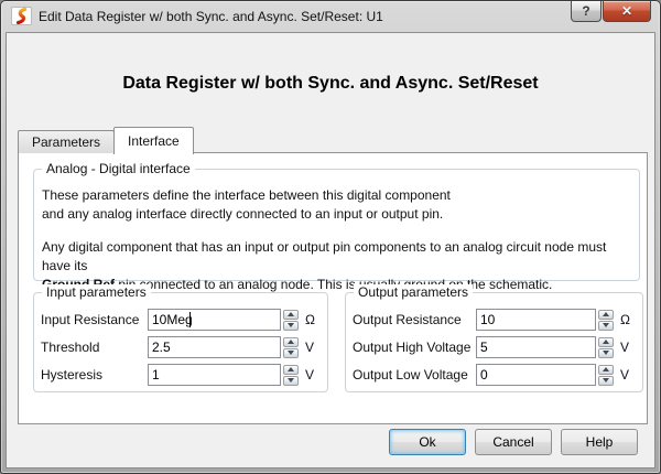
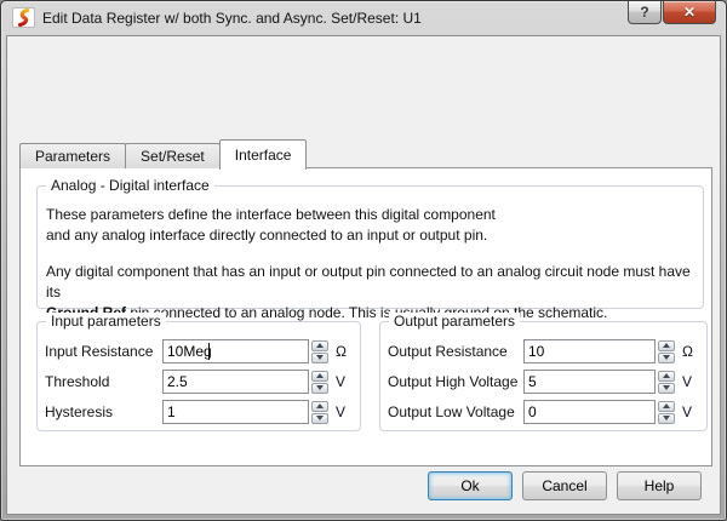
  Edit Data Register w/ both Sync. and Async. Set/Reset: U1
  ?
  ✕
- Data Register w/ both Sync. and Async. Set/Reset
  Parameters
+ Set/Reset
  Interface
  Analog - Digital interface
  These parameters define the interface between this digital component
  and any analog interface directly connected to an input or output pin.
- Any digital component that has an input or output pin components to an analog circuit node must have its
+ Any digital component that has an input or output pin connected to an analog circuit node must have its
  Input parameters
  Input Resistance
  10Me
  Ω
  Threshold
  2.5
  V
  Hysteresis
  1
  V
  Output parameters
  Output Resistance
  10
  Ω
  Output High Voltage
  5
  V
  Output Low Voltage
  0
  V
  Ok
  Cancel
  Help
